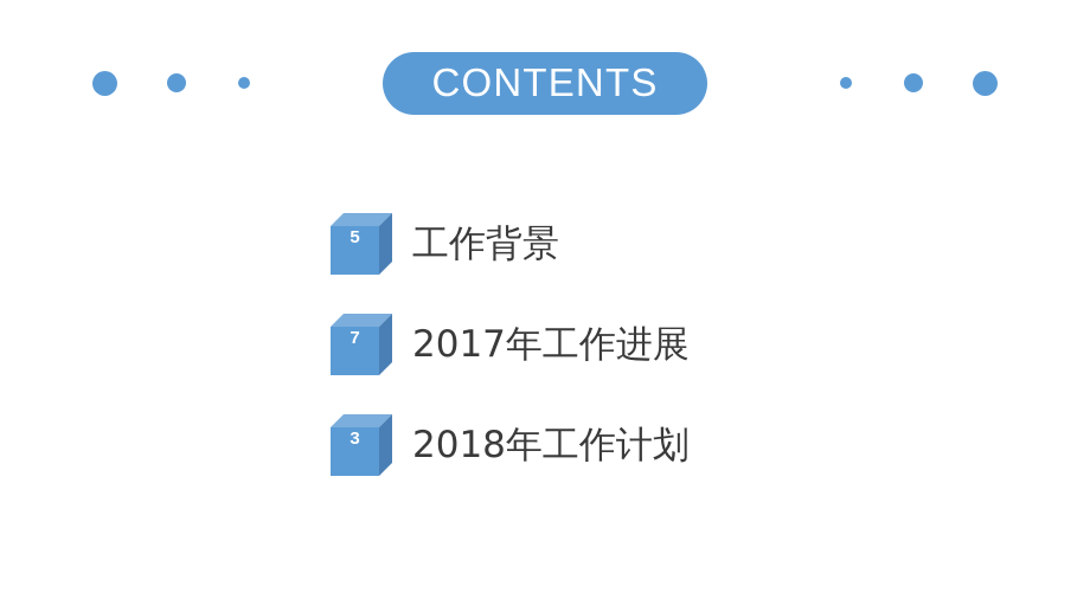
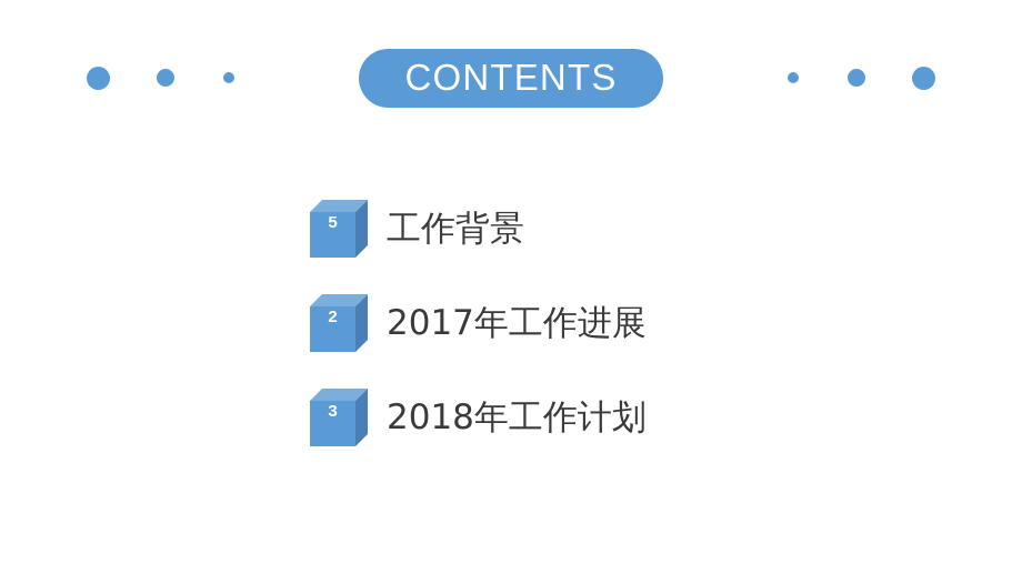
  CONTENTS
  5
  工作背景
- 7
+ 2
  2017年工作进展
  3
  2018年工作计划
